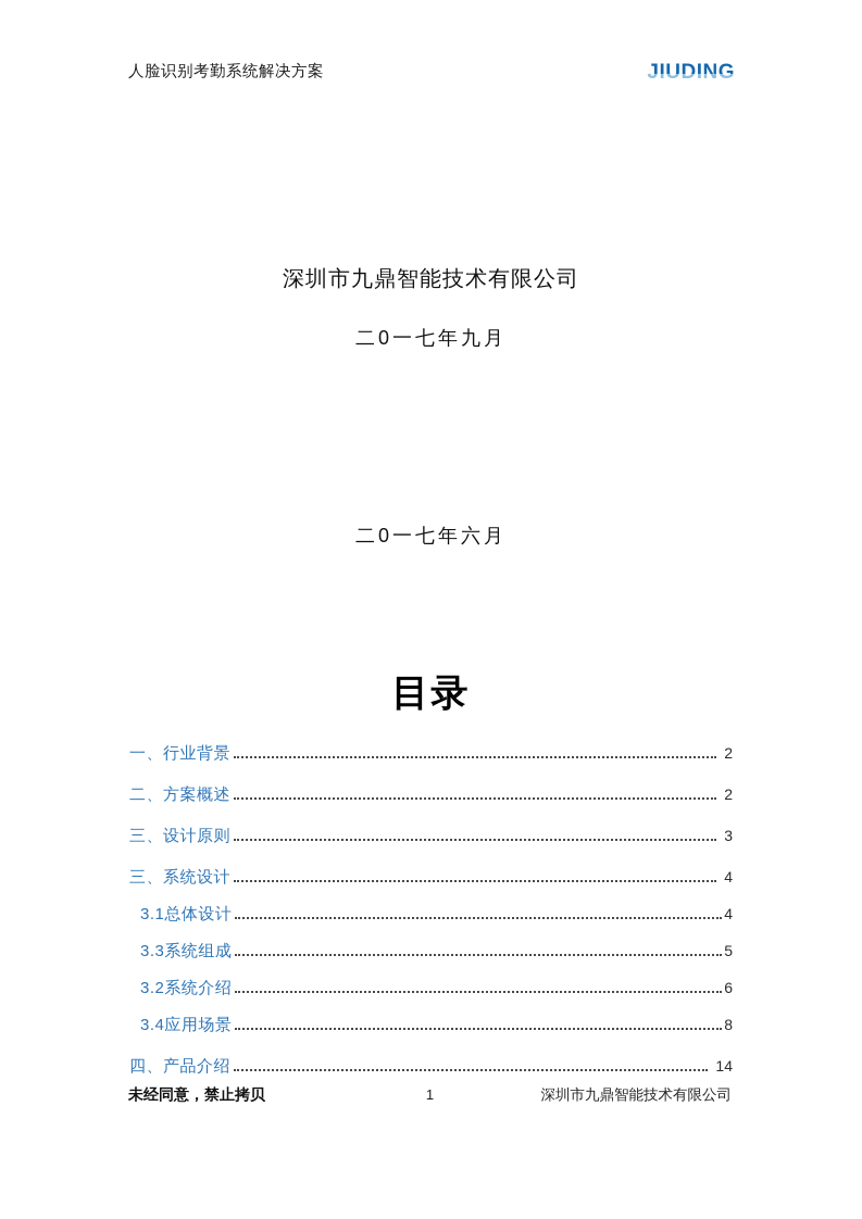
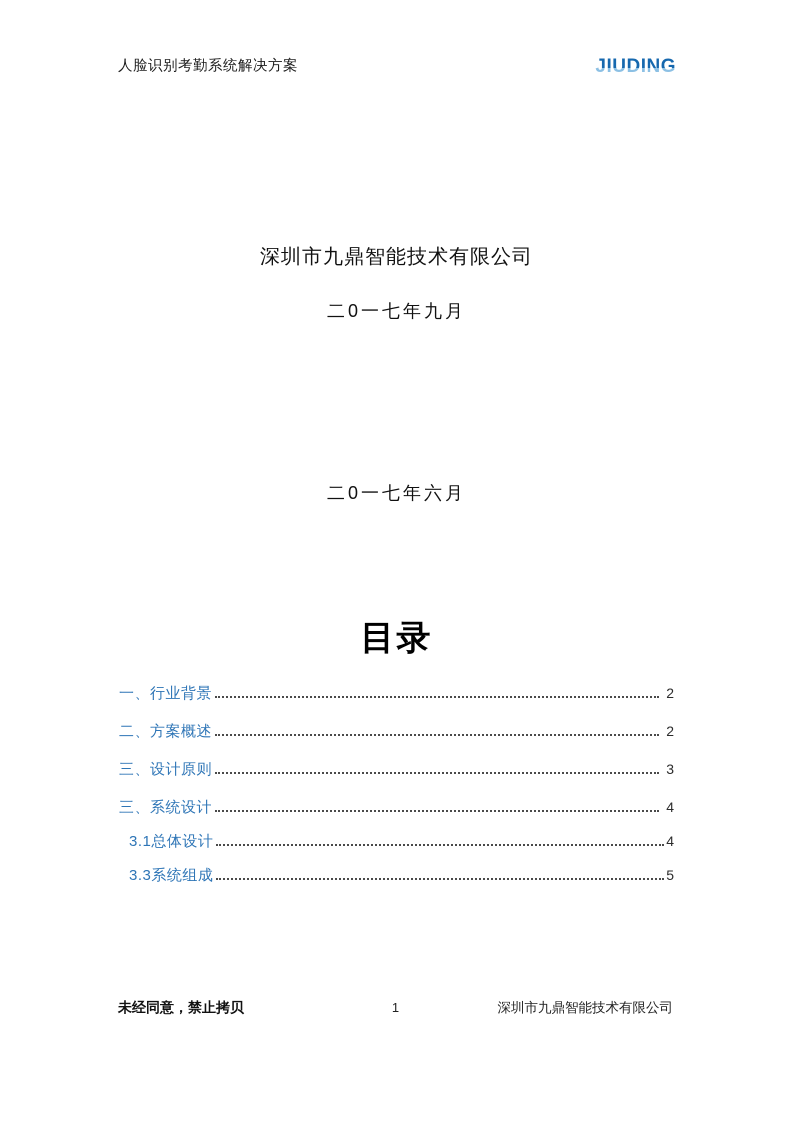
  人脸识别考勤系统解决方案
  JIUDING
  深圳市九鼎智能技术有限公司
  二0一七年九月
  二0一七年六月
  目录
  一、行业背景
  2
  二、方案概述
  2
  三、设计原则
  3
  三、系统设计
  4
  3.1总体设计
  4
  3.3系统组成
  5
- 3.2系统介绍
- 6
- 3.4应用场景
- 8
- 四、产品介绍
- 14
  未经同意，禁止拷贝
  1
  深圳市九鼎智能技术有限公司
